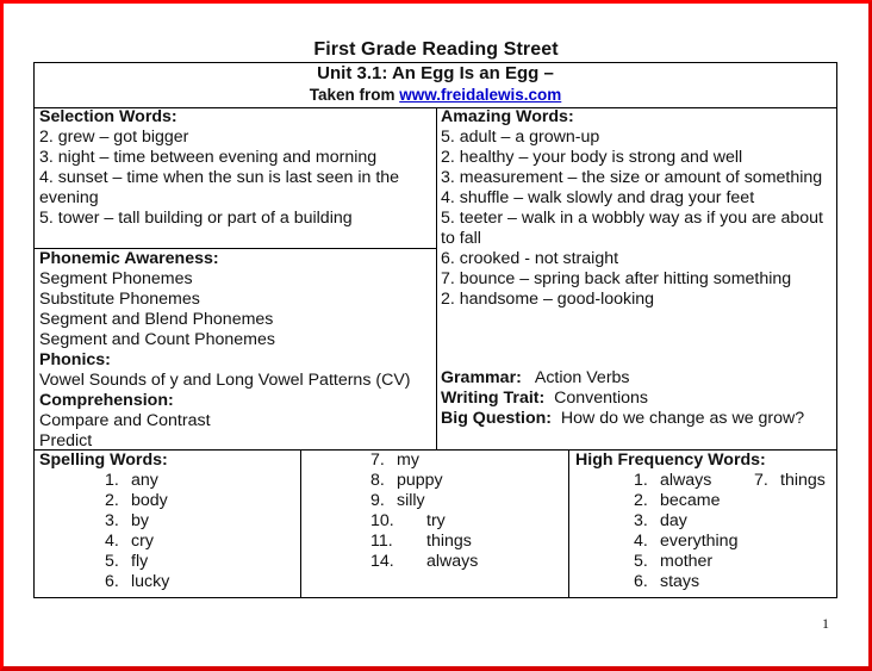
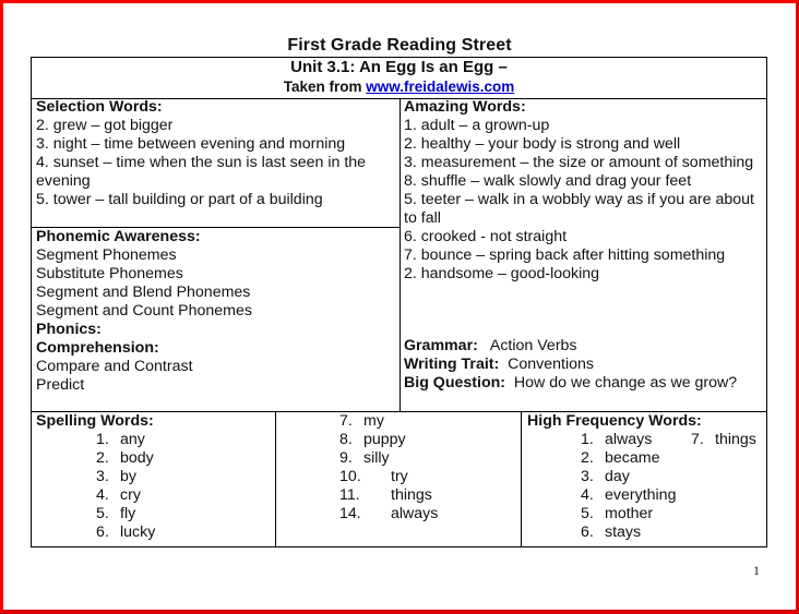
  First Grade Reading Street
  Unit 3.1: An Egg Is an Egg –
  Taken from www.freidalewis.com
  Selection Words:
  2. grew – got bigger
  3. night – time between evening and morning
  4. sunset – time when the sun is last seen in the evening
  5. tower – tall building or part of a building
  Phonemic Awareness:
  Segment Phonemes
  Substitute Phonemes
  Segment and Blend Phonemes
  Segment and Count Phonemes
  Phonics:
- Vowel Sounds of y and Long Vowel Patterns (CV)
  Comprehension:
  Compare and Contrast
  Predict
  Amazing Words:
- 5. adult – a grown-up
+ 1. adult – a grown-up
  2. healthy – your body is strong and well
  3. measurement – the size or amount of something
- 4. shuffle – walk slowly and drag your feet
+ 8. shuffle – walk slowly and drag your feet
  5. teeter – walk in a wobbly way as if you are about to fall
  6. crooked - not straight
  7. bounce – spring back after hitting something
  2. handsome – good-looking
  Grammar: Action Verbs
  Writing Trait: Conventions
  Big Question: How do we change as we grow?
  Spelling Words:
  1. any
  2. body
  3. by
  4. cry
  5. fly
  6. lucky
  7. my
  8. puppy
  9. silly
  10. try
  11. things
  14. always
  High Frequency Words:
  1. always
  2. became
  3. day
  4. everything
  5. mother
  6. stays
  7. things
  1
